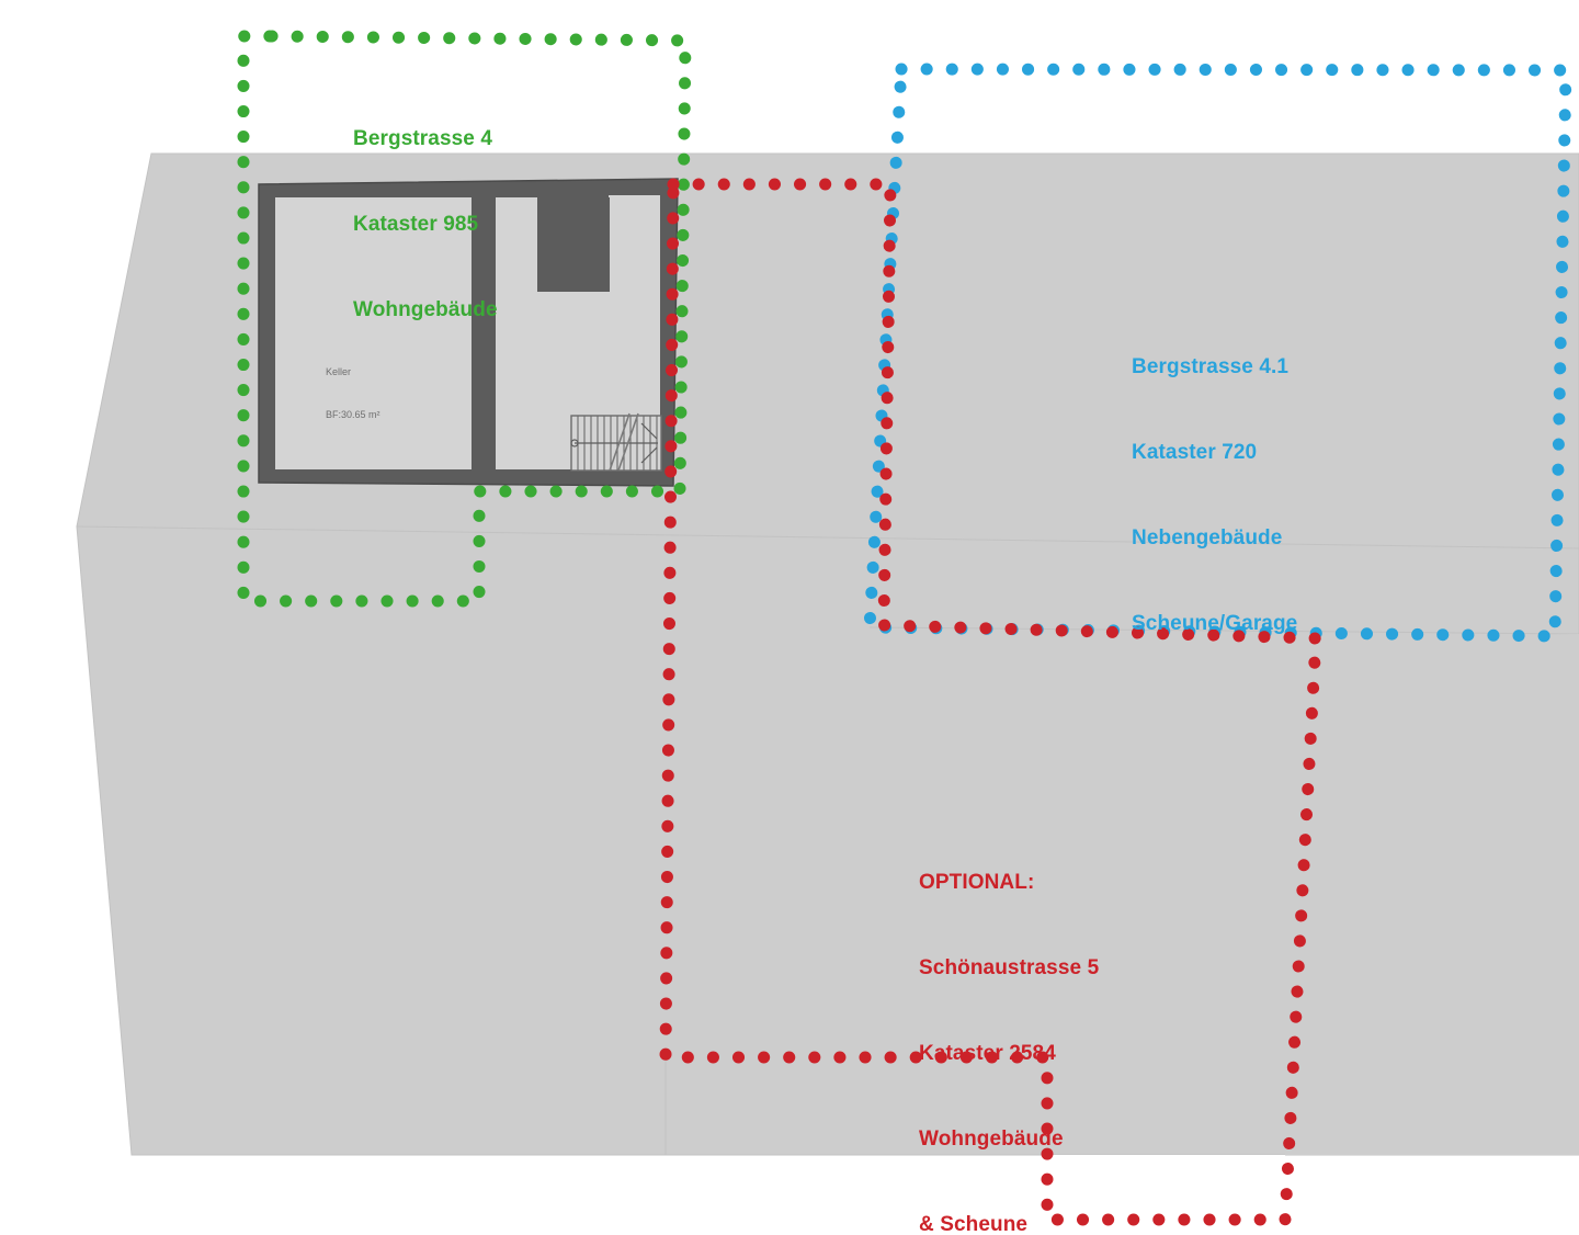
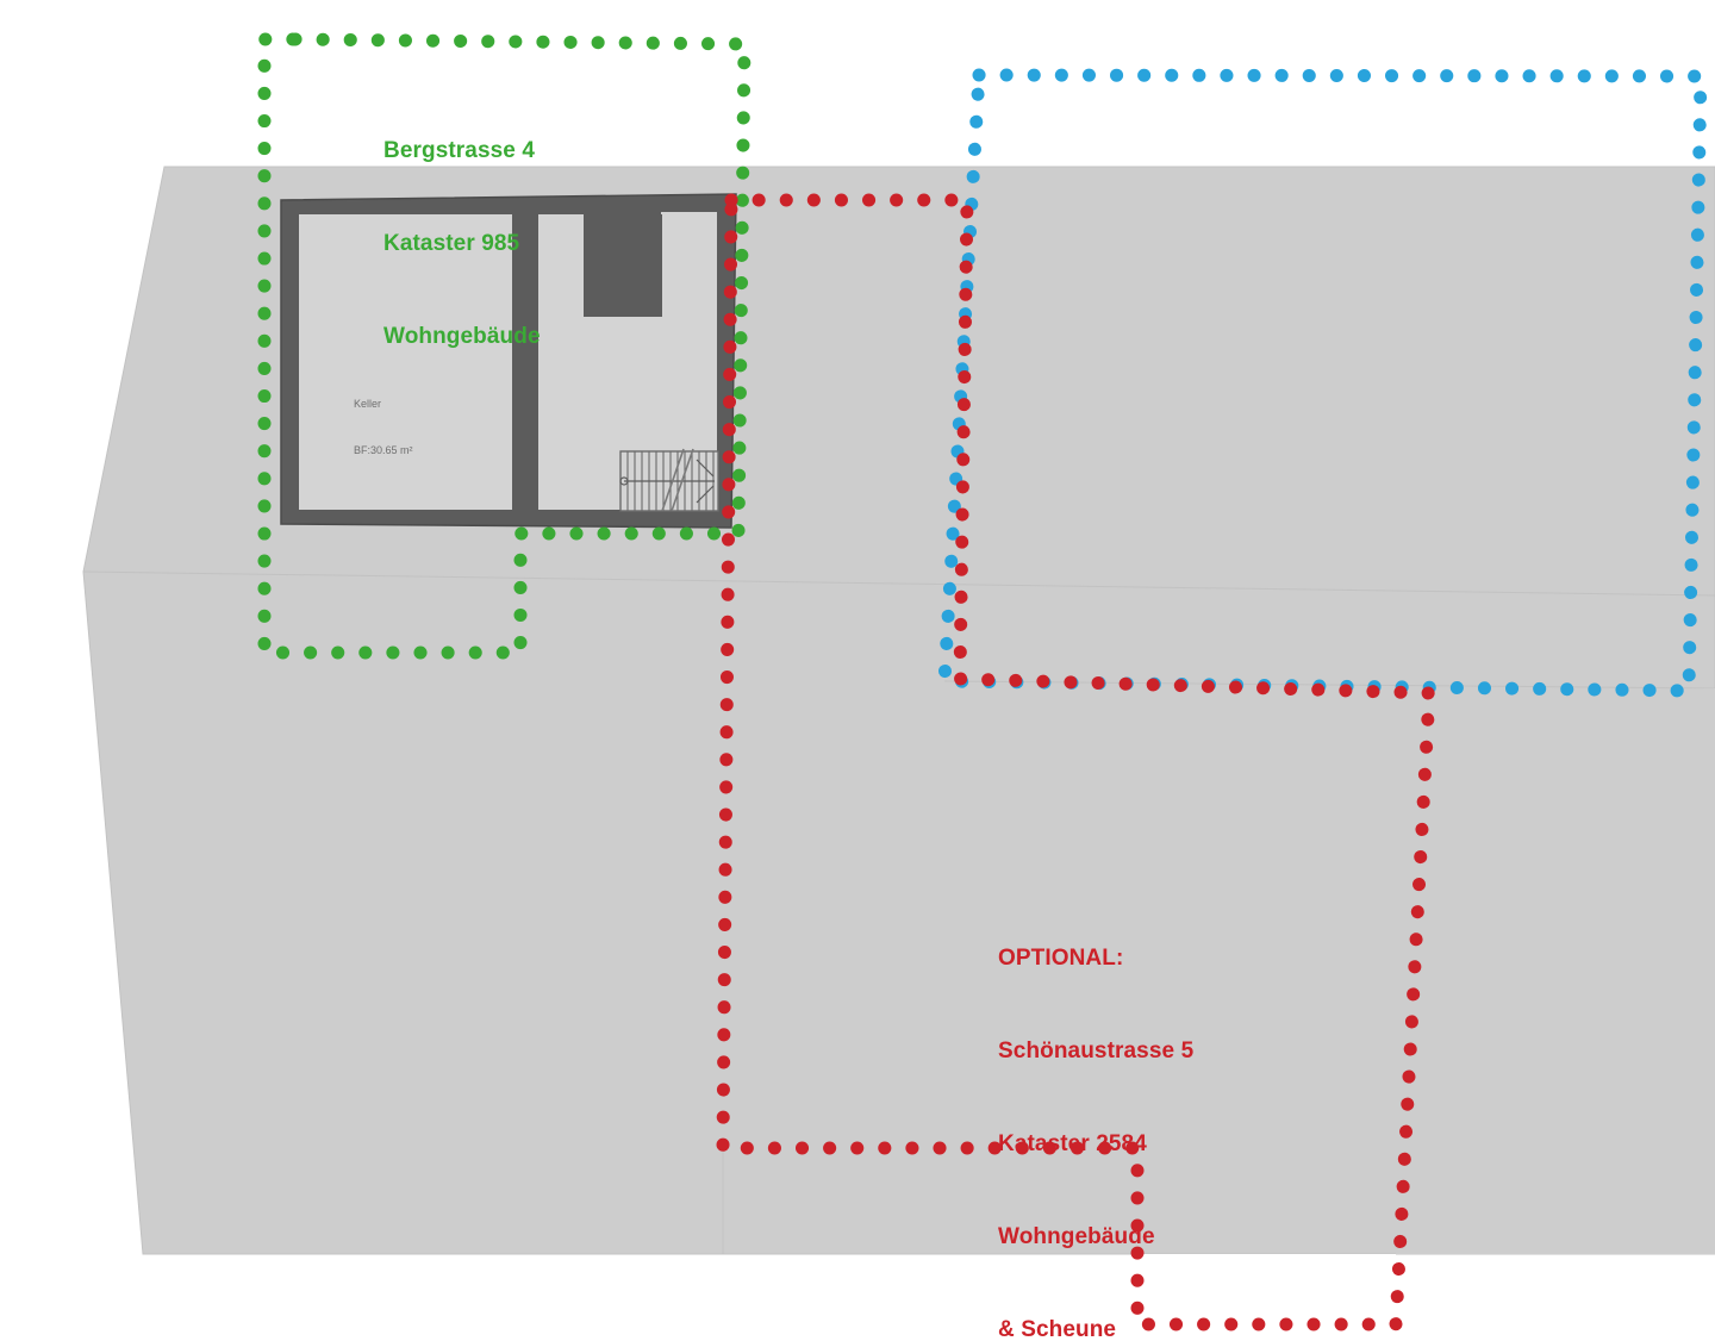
  Bergstrasse 4
  Kataster 985
  Wohngebäude
- Bergstrasse 4.1
- Kataster 720
- Nebengebäude
- Scheune/Garage
  OPTIONAL:
  Schönaustrasse 5
  Kataster 2584
  Wohngebäude
  & Scheune
  Keller
  BF:30.65 m²
